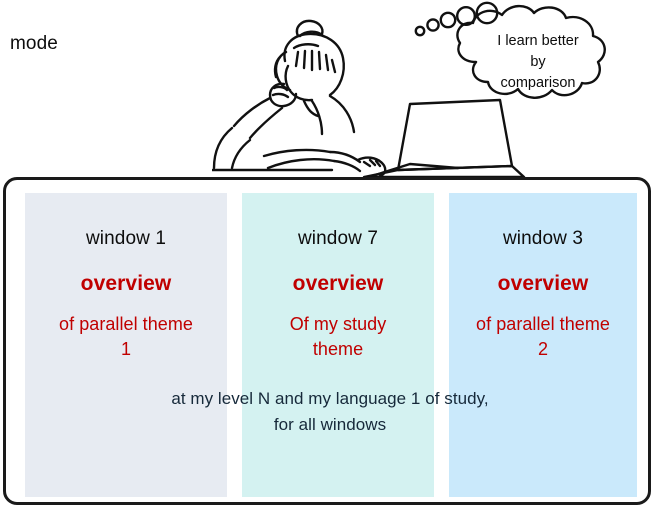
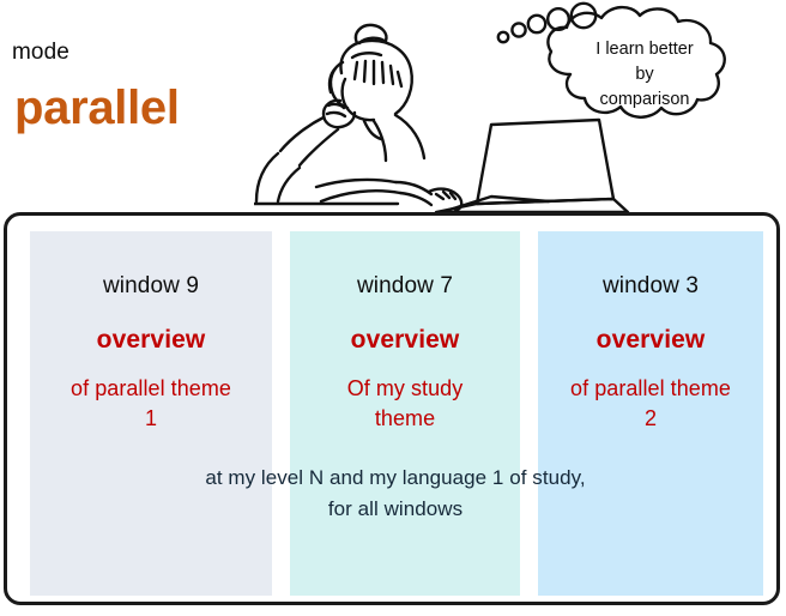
  mode
+ parallel
  I learn better
  by
  comparison
- window 1
+ window 9
  overview
  of parallel theme
  1
  window 7
  overview
  Of my study
  theme
  window 3
  overview
  of parallel theme
  2
  at my level N and my language 1 of study,
  for all windows
